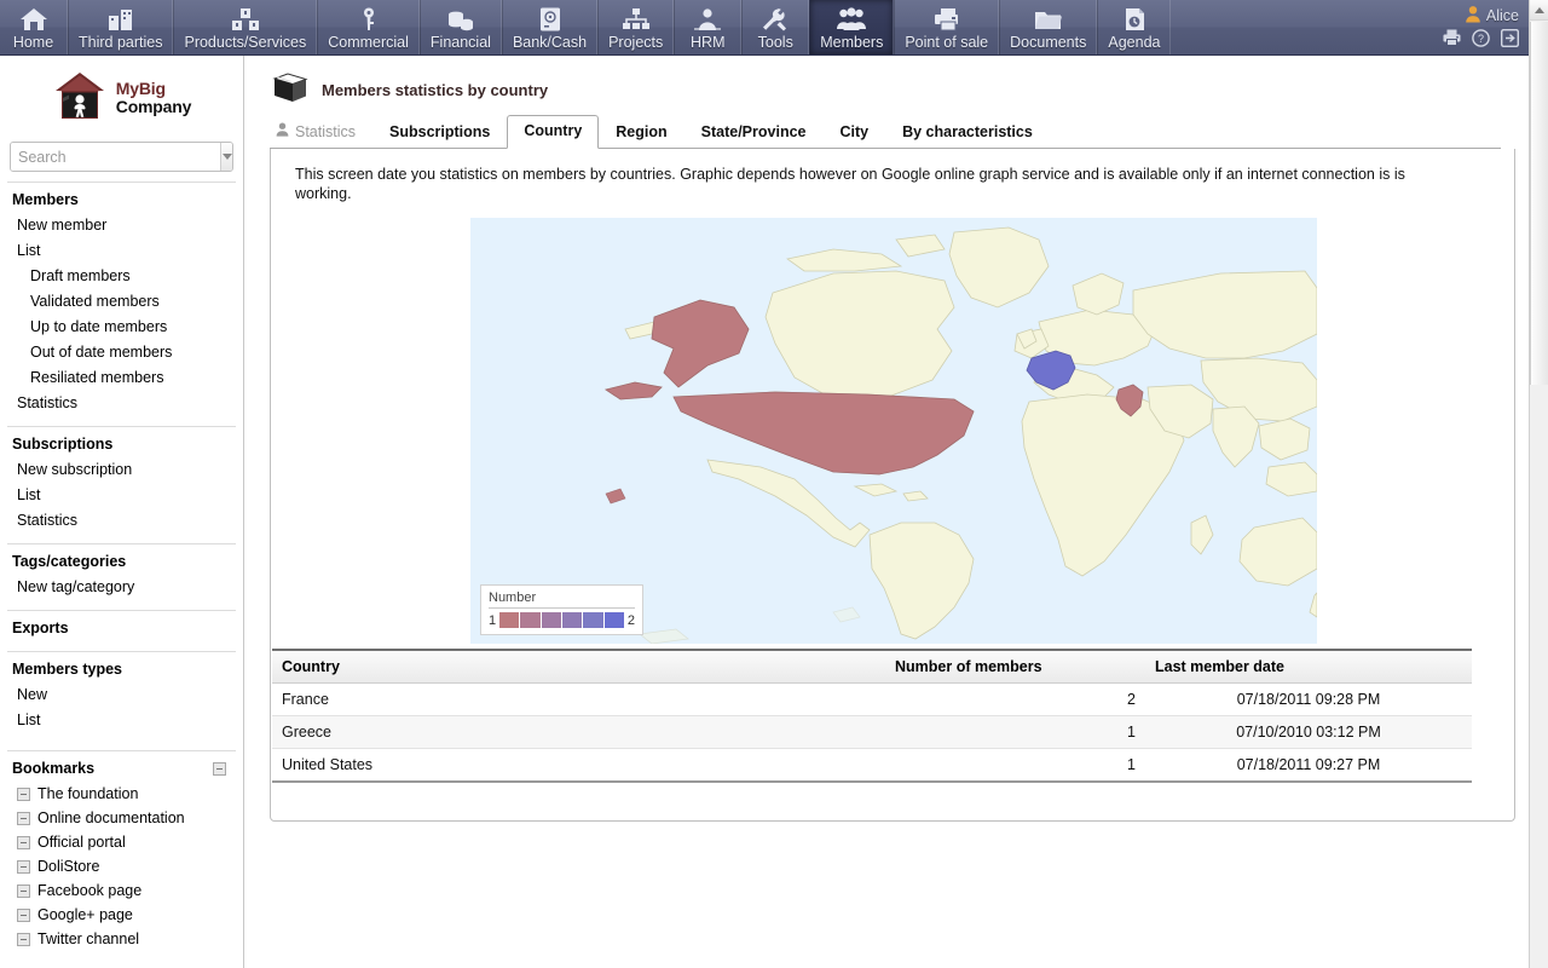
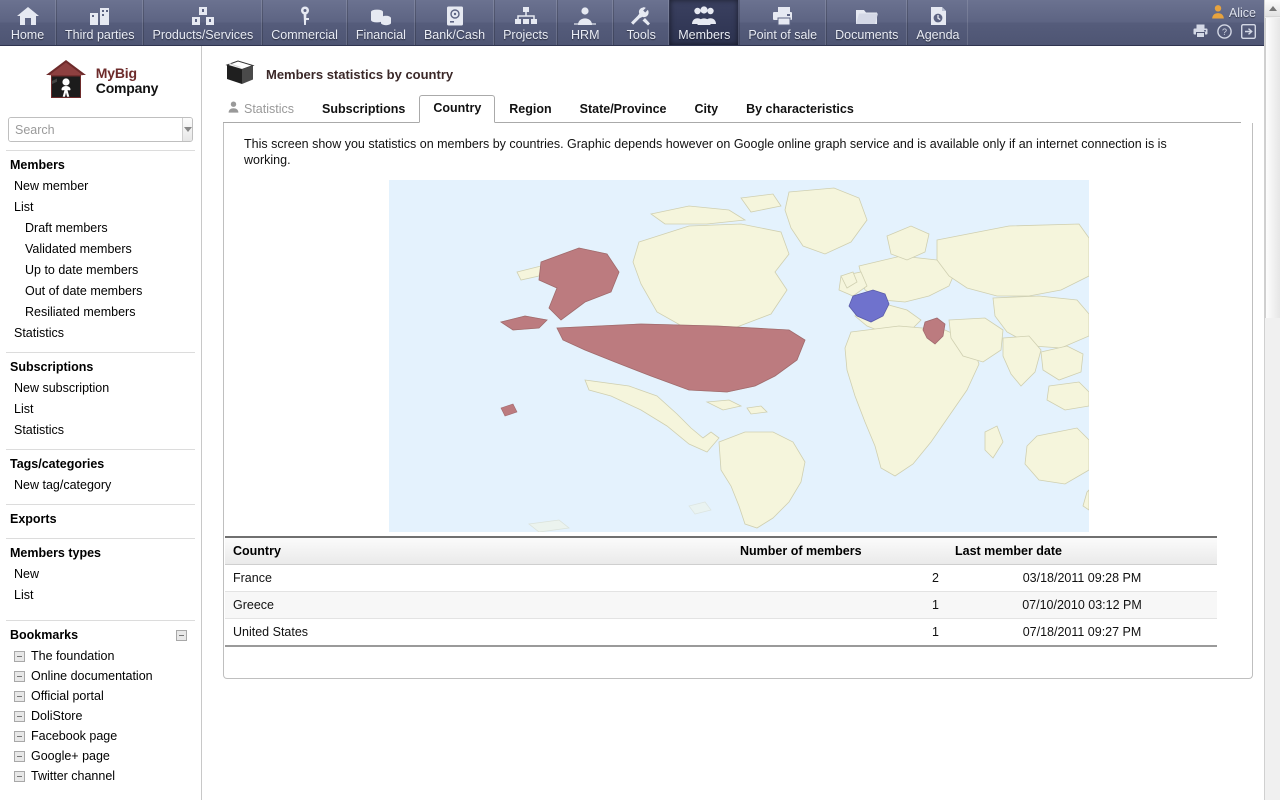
  Home
  Third parties
  Products/Services
  Commercial
  Financial
  Bank/Cash
  Projects
  HRM
  Tools
  Members
  Point of sale
  Documents
  Agenda
  Alice
  ?
  MyBig
  Company
  Search
  Members
  New member
  List
  Draft members
  Validated members
  Up to date members
  Out of date members
  Resiliated members
  Statistics
  Subscriptions
  New subscription
  List
  Statistics
  Tags/categories
  New tag/category
  Exports
  Members types
  New
  List
  Bookmarks
  The foundation
  Online documentation
  Official portal
  DoliStore
  Facebook page
  Google+ page
  Twitter channel
  Members statistics by country
  Statistics
  Subscriptions
  Country
  Region
  State/Province
  City
  By characteristics
- This screen date you statistics on members by countries. Graphic depends however on Google online graph service and is available only if an internet connection is is working.
+ This screen show you statistics on members by countries. Graphic depends however on Google online graph service and is available only if an internet connection is is working.
- Number
- 1
- 2
  Country	Number of members	Last member date
- France	2	07/18/2011 09:28 PM
+ France	2	03/18/2011 09:28 PM
  Greece	1	07/10/2010 03:12 PM
  United States	1	07/18/2011 09:27 PM
